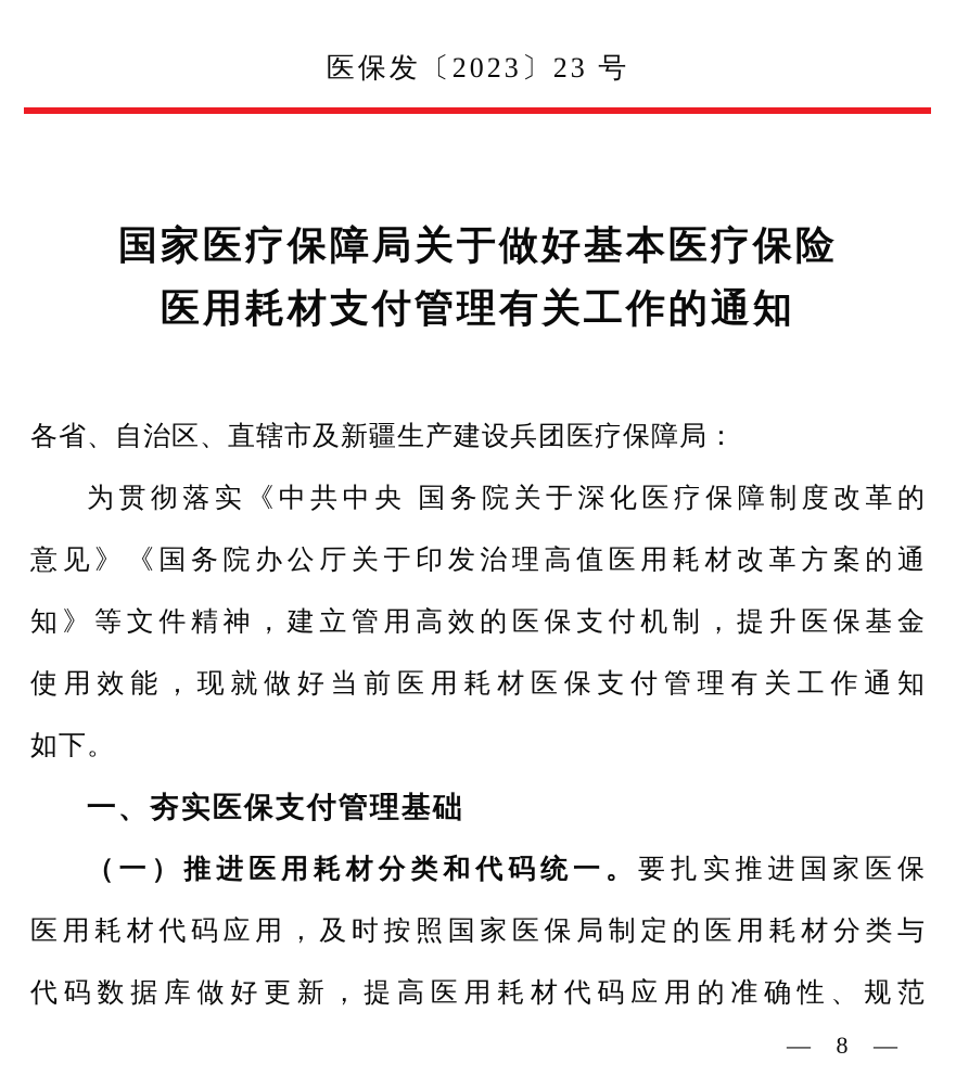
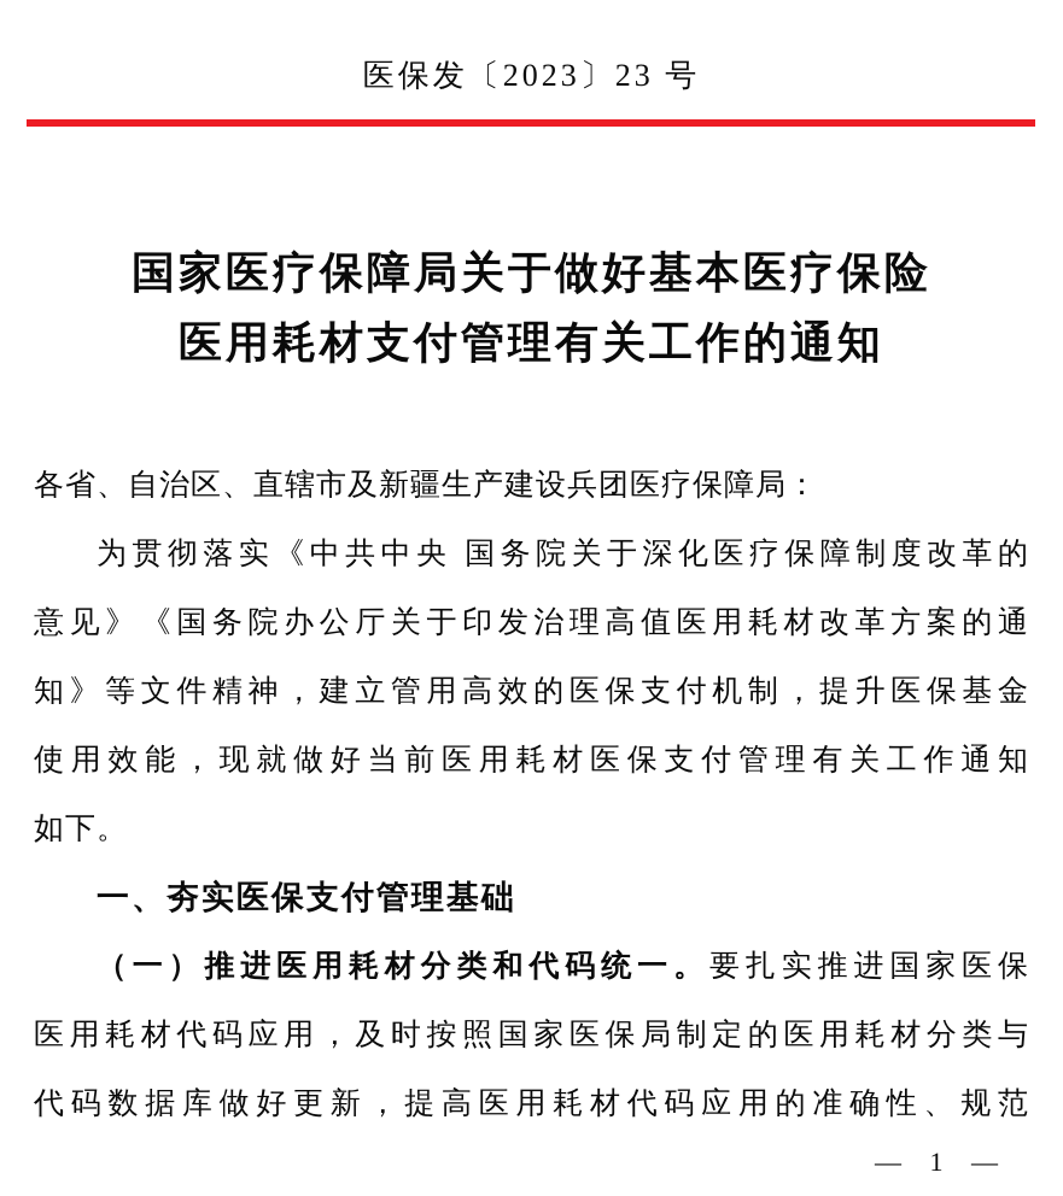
  医保发〔2023〕23 号
  国家医疗保障局关于做好基本医疗保险
  医用耗材支付管理有关工作的通知
  各省、自治区、直辖市及新疆生产建设兵团医疗保障局：
  为贯彻落实《中共中央 国务院关于深化医疗保障制度改革的
  意见》《国务院办公厅关于印发治理高值医用耗材改革方案的通
  知》等文件精神，建立管用高效的医保支付机制，提升医保基金
  使用效能，现就做好当前医用耗材医保支付管理有关工作通知
  如下。
  一、夯实医保支付管理基础
  （一）推进医用耗材分类和代码统一。要扎实推进国家医保
  医用耗材代码应用，及时按照国家医保局制定的医用耗材分类与
  代码数据库做好更新，提高医用耗材代码应用的准确性、规范
- — 8 —
+ — 1 —
